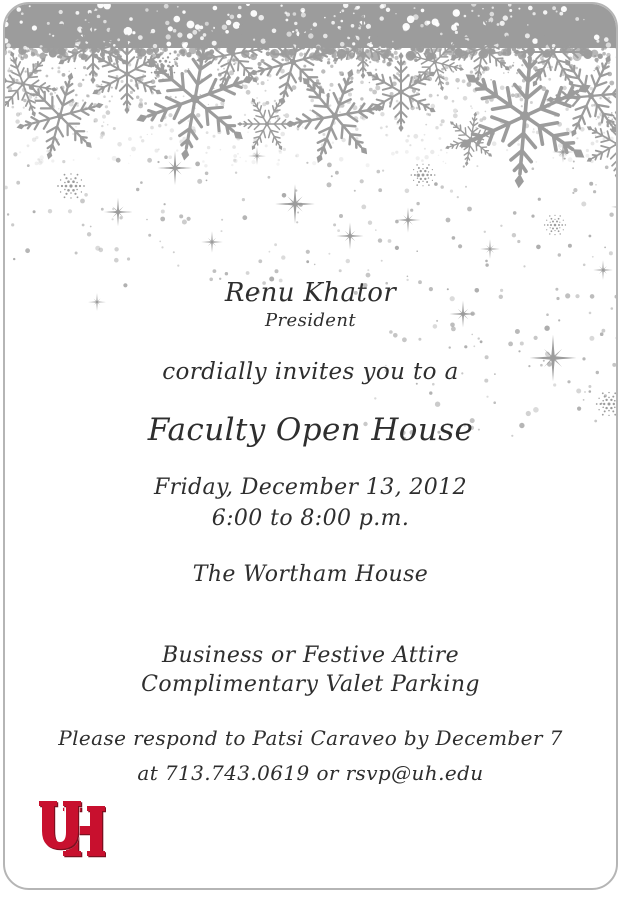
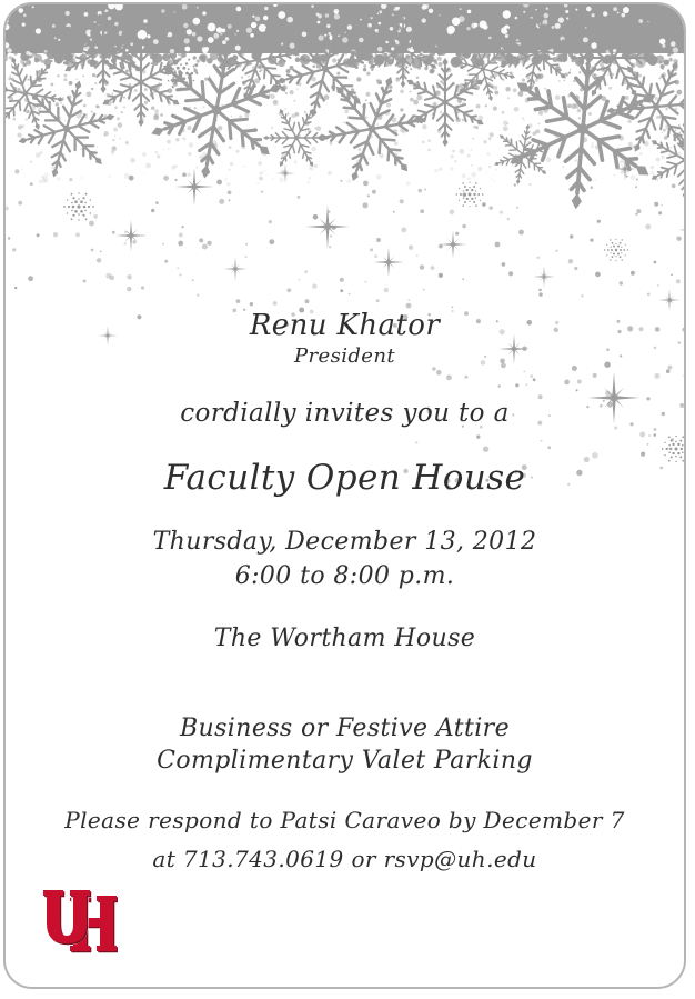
  Renu Khator
  President
  cordially invites you to a
  Faculty Open House
- Friday, December 13, 2012
+ Thursday, December 13, 2012
  6:00 to 8:00 p.m.
  The Wortham House
  Business or Festive Attire
  Complimentary Valet Parking
  Please respond to Patsi Caraveo by December 7
  at 713.743.0619 or rsvp@uh.edu
